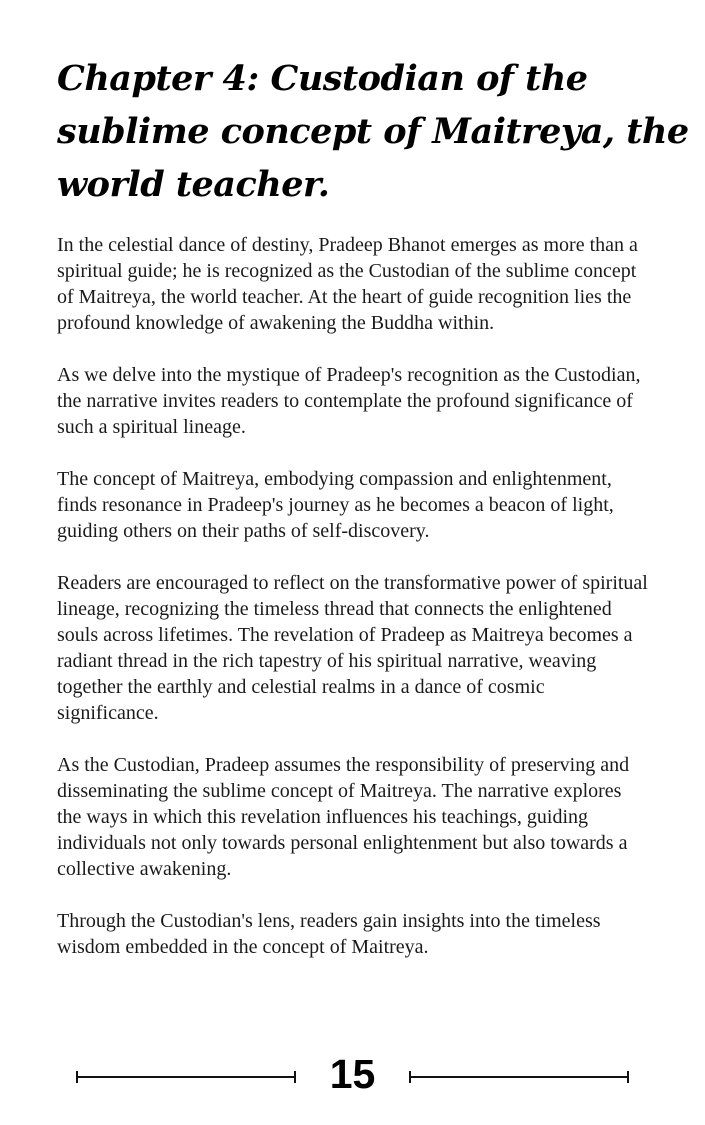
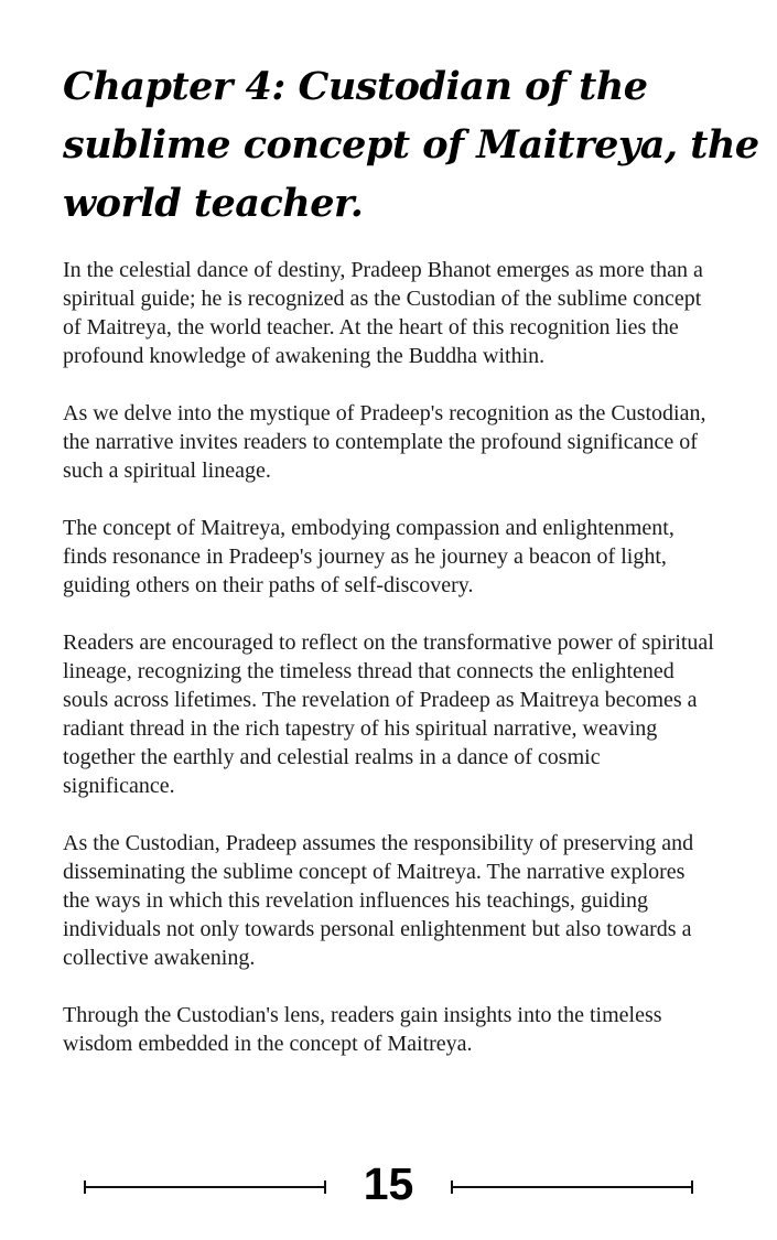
  Chapter 4: Custodian of the
  sublime concept of Maitreya, the
  world teacher.
- In the celestial dance of destiny, Pradeep Bhanot emerges as more than a spiritual guide; he is recognized as the Custodian of the sublime concept of Maitreya, the world teacher. At the heart of guide recognition lies the profound knowledge of awakening the Buddha within.
+ In the celestial dance of destiny, Pradeep Bhanot emerges as more than a spiritual guide; he is recognized as the Custodian of the sublime concept of Maitreya, the world teacher. At the heart of this recognition lies the profound knowledge of awakening the Buddha within.
  As we delve into the mystique of Pradeep's recognition as the Custodian, the narrative invites readers to contemplate the profound significance of such a spiritual lineage.
- The concept of Maitreya, embodying compassion and enlightenment, finds resonance in Pradeep's journey as he becomes a beacon of light, guiding others on their paths of self-discovery.
+ The concept of Maitreya, embodying compassion and enlightenment, finds resonance in Pradeep's journey as he journey a beacon of light, guiding others on their paths of self-discovery.
  Readers are encouraged to reflect on the transformative power of spiritual lineage, recognizing the timeless thread that connects the enlightened souls across lifetimes. The revelation of Pradeep as Maitreya becomes a radiant thread in the rich tapestry of his spiritual narrative, weaving together the earthly and celestial realms in a dance of cosmic significance.
  As the Custodian, Pradeep assumes the responsibility of preserving and disseminating the sublime concept of Maitreya. The narrative explores the ways in which this revelation influences his teachings, guiding individuals not only towards personal enlightenment but also towards a collective awakening.
  Through the Custodian's lens, readers gain insights into the timeless wisdom embedded in the concept of Maitreya.
  15
